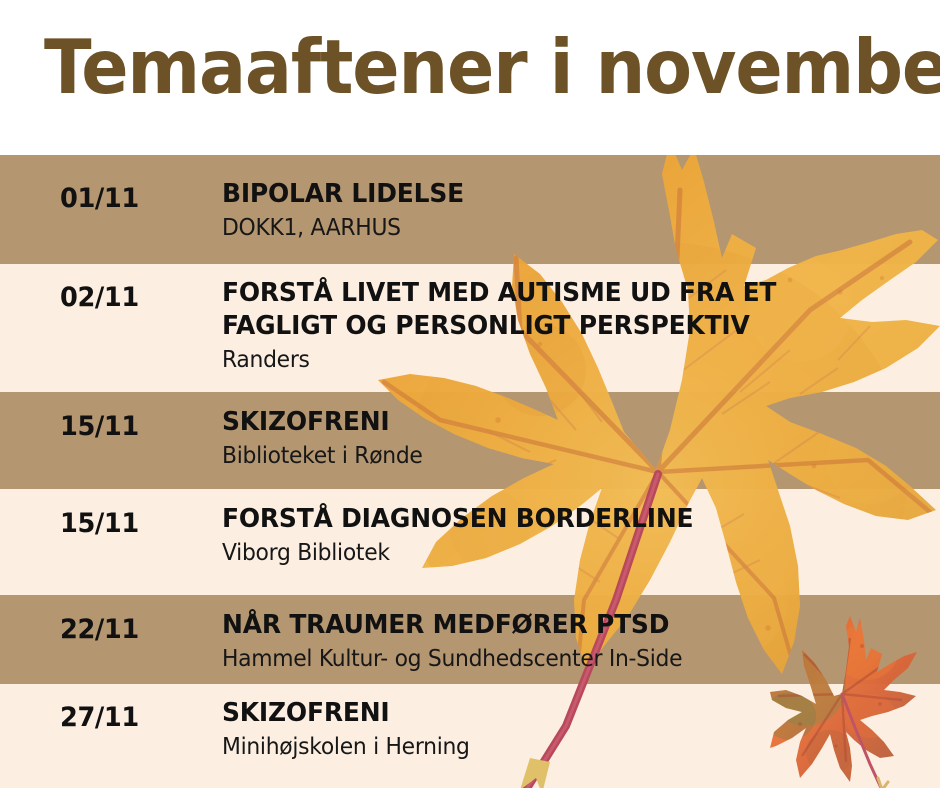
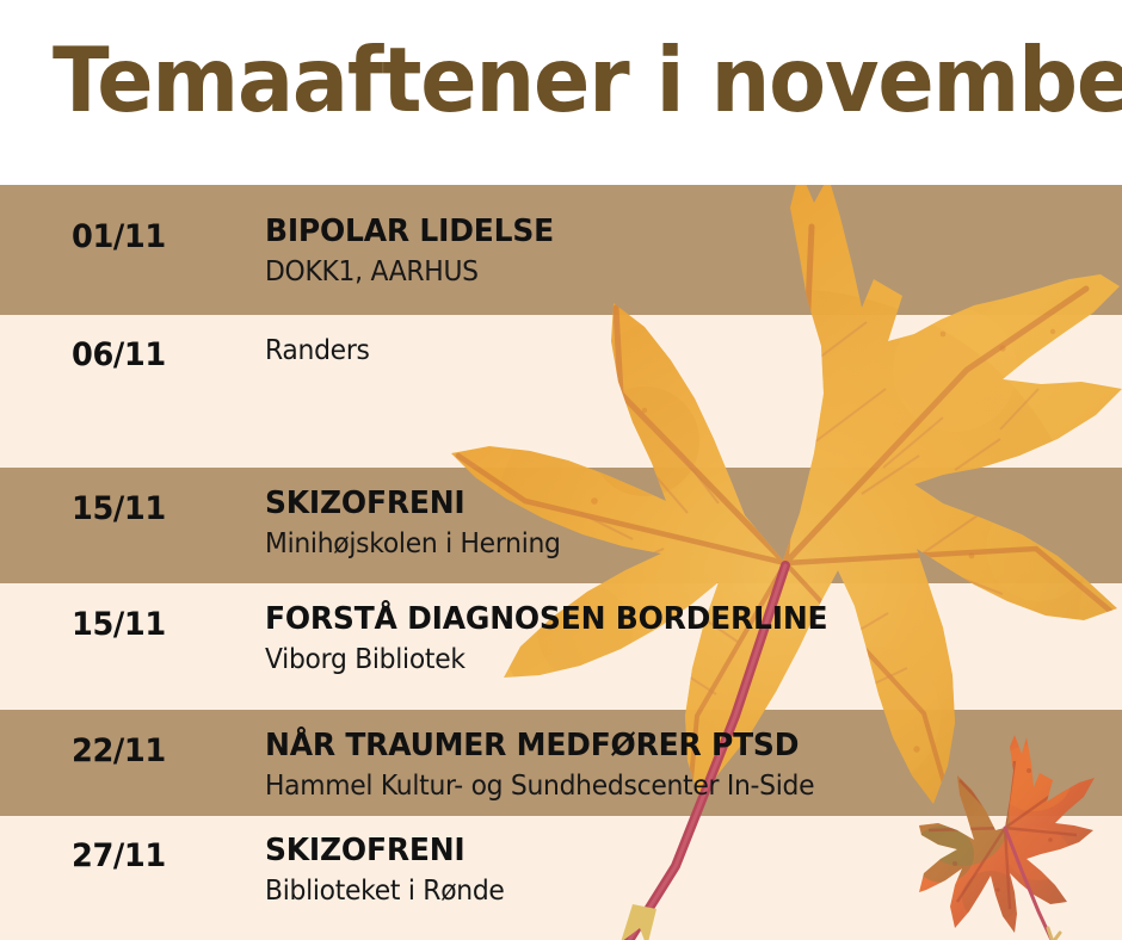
  Temaaftener i novembe
  01/11
  BIPOLAR LIDELSE
  DOKK1, AARHUS
- 02/11
+ 06/11
- FORSTÅ LIVET MED AUTISME UD FRA ET
- FAGLIGT OG PERSONLIGT PERSPEKTIV
  Randers
  15/11
  SKIZOFRENI
- Biblioteket i Rønde
+ Minihøjskolen i Herning
  15/11
  FORSTÅ DIAGNOSEN BORDERLINE
  Viborg Bibliotek
  22/11
  NÅR TRAUMER MEDFØRER PTSD
  Hammel Kultur- og Sundhedscenter In-Side
  27/11
  SKIZOFRENI
- Minihøjskolen i Herning
+ Biblioteket i Rønde
